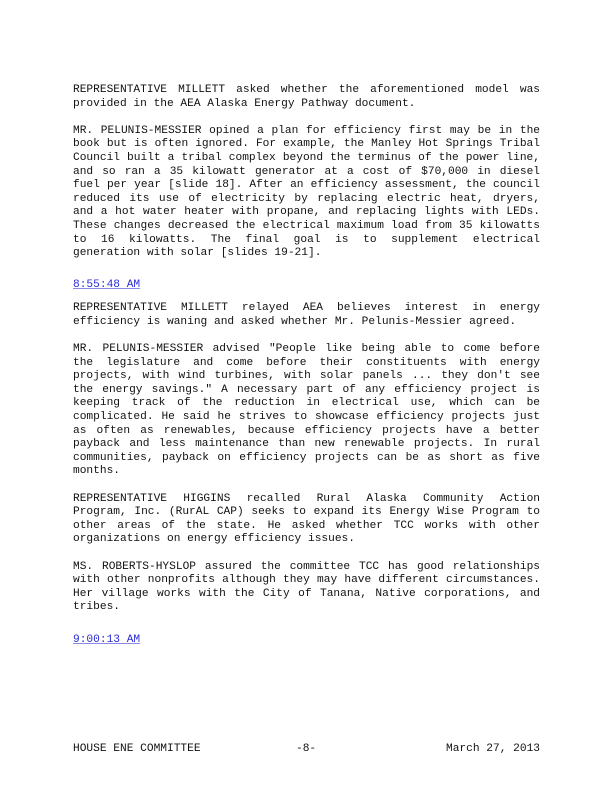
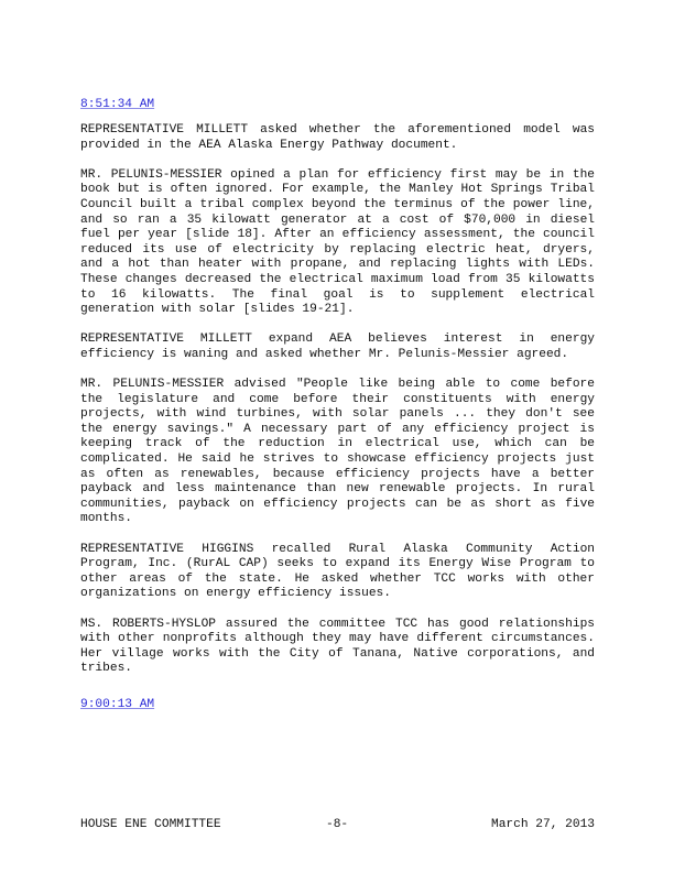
+ 8:51:34 AM
  REPRESENTATIVE MILLETT asked whether the aforementioned model was provided in the AEA Alaska Energy Pathway document.
- MR. PELUNIS-MESSIER opined a plan for efficiency first may be in the book but is often ignored. For example, the Manley Hot Springs Tribal Council built a tribal complex beyond the terminus of the power line, and so ran a 35 kilowatt generator at a cost of $70,000 in diesel fuel per year [slide 18]. After an efficiency assessment, the council reduced its use of electricity by replacing electric heat, dryers, and a hot water heater with propane, and replacing lights with LEDs. These changes decreased the electrical maximum load from 35 kilowatts to 16 kilowatts. The final goal is to supplement electrical generation with solar [slides 19-21].
+ MR. PELUNIS-MESSIER opined a plan for efficiency first may be in the book but is often ignored. For example, the Manley Hot Springs Tribal Council built a tribal complex beyond the terminus of the power line, and so ran a 35 kilowatt generator at a cost of $70,000 in diesel fuel per year [slide 18]. After an efficiency assessment, the council reduced its use of electricity by replacing electric heat, dryers, and a hot than heater with propane, and replacing lights with LEDs. These changes decreased the electrical maximum load from 35 kilowatts to 16 kilowatts. The final goal is to supplement electrical generation with solar [slides 19-21].
- 8:55:48 AM
- REPRESENTATIVE MILLETT relayed AEA believes interest in energy efficiency is waning and asked whether Mr. Pelunis-Messier agreed.
+ REPRESENTATIVE MILLETT expand AEA believes interest in energy efficiency is waning and asked whether Mr. Pelunis-Messier agreed.
  MR. PELUNIS-MESSIER advised "People like being able to come before the legislature and come before their constituents with energy projects, with wind turbines, with solar panels ... they don't see the energy savings." A necessary part of any efficiency project is keeping track of the reduction in electrical use, which can be complicated. He said he strives to showcase efficiency projects just as often as renewables, because efficiency projects have a better payback and less maintenance than new renewable projects. In rural communities, payback on efficiency projects can be as short as five months.
  REPRESENTATIVE HIGGINS recalled Rural Alaska Community Action Program, Inc. (RurAL CAP) seeks to expand its Energy Wise Program to other areas of the state. He asked whether TCC works with other organizations on energy efficiency issues.
  MS. ROBERTS-HYSLOP assured the committee TCC has good relationships with other nonprofits although they may have different circumstances. Her village works with the City of Tanana, Native corporations, and tribes.
  9:00:13 AM
  HOUSE ENE COMMITTEE
  -8-
  March 27, 2013
